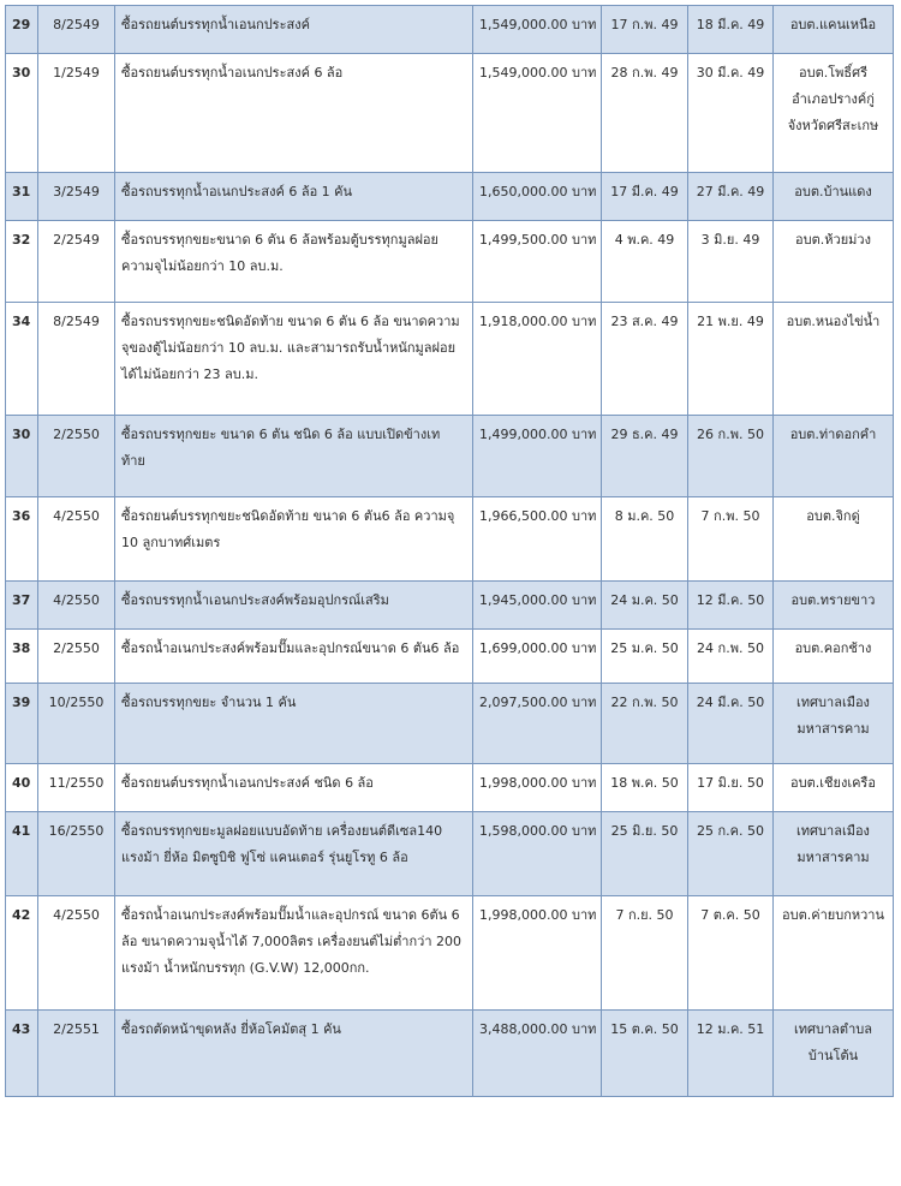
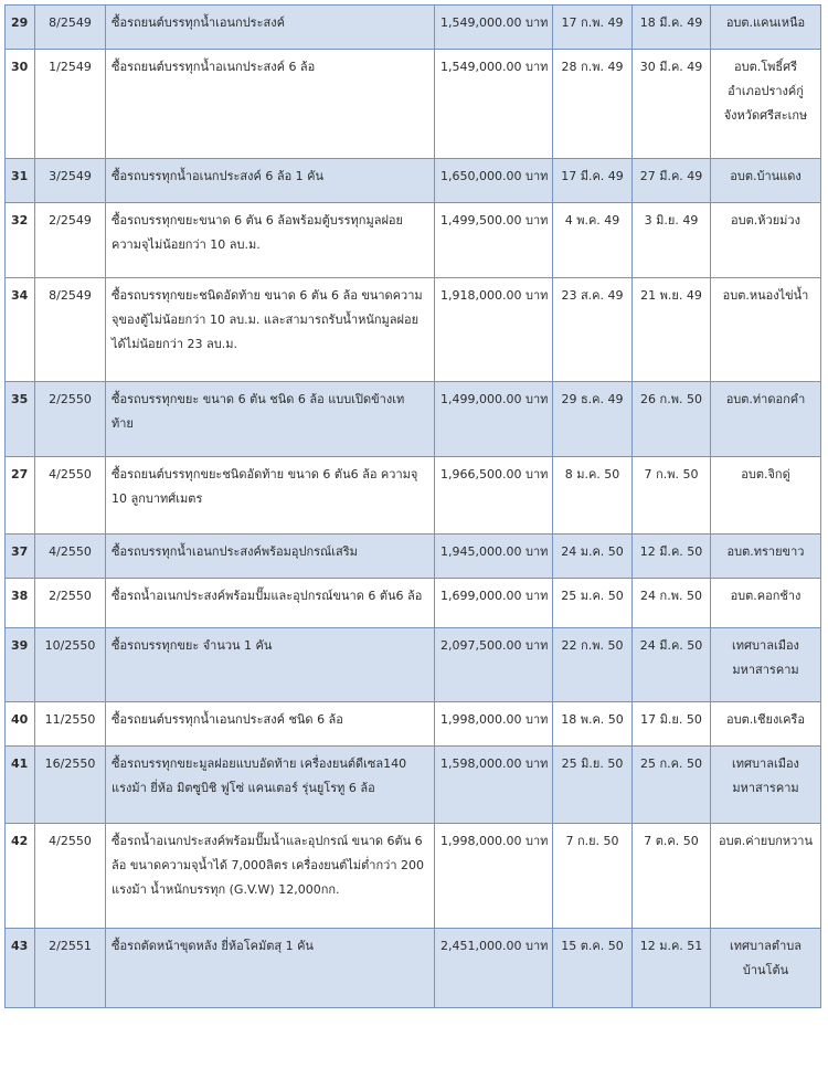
  29	8/2549	ซื้อรถยนต์บรรทุกน้ำเอนกประสงค์	1,549,000.00 บาท	17 ก.พ. 49	18 มี.ค. 49	อบต.แคนเหนือ
  30	1/2549	ซื้อรถยนต์บรรทุกน้ำอเนกประสงค์ 6 ล้อ	1,549,000.00 บาท	28 ก.พ. 49	30 มี.ค. 49	อบต.โพธิ์ศรีอำเภอปรางค์กู่จังหวัดศรีสะเกษ
  31	3/2549	ซื้อรถบรรทุกน้ำอเนกประสงค์ 6 ล้อ 1 คัน	1,650,000.00 บาท	17 มี.ค. 49	27 มี.ค. 49	อบต.บ้านแดง
  32	2/2549	ซื้อรถบรรทุกขยะขนาด 6 ตัน 6 ล้อพร้อมตู้บรรทุกมูลฝอยความจุไม่น้อยกว่า 10 ลบ.ม.	1,499,500.00 บาท	4 พ.ค. 49	3 มิ.ย. 49	อบต.ห้วยม่วง
  34	8/2549	ซื้อรถบรรทุกขยะชนิดอัดท้าย ขนาด 6 ตัน 6 ล้อ ขนาดความจุของตู้ไม่น้อยกว่า 10 ลบ.ม. และสามารถรับน้ำหนักมูลฝอยได้ไม่น้อยกว่า 23 ลบ.ม.	1,918,000.00 บาท	23 ส.ค. 49	21 พ.ย. 49	อบต.หนองไข่น้ำ
- 30	2/2550	ซื้อรถบรรทุกขยะ ขนาด 6 ตัน ชนิด 6 ล้อ แบบเปิดข้างเทท้าย	1,499,000.00 บาท	29 ธ.ค. 49	26 ก.พ. 50	อบต.ท่าดอกคำ
+ 35	2/2550	ซื้อรถบรรทุกขยะ ขนาด 6 ตัน ชนิด 6 ล้อ แบบเปิดข้างเทท้าย	1,499,000.00 บาท	29 ธ.ค. 49	26 ก.พ. 50	อบต.ท่าดอกคำ
- 36	4/2550	ซื้อรถยนต์บรรทุกขยะชนิดอัดท้าย ขนาด 6 ตัน6 ล้อ ความจุ10 ลูกบาทศ์เมตร	1,966,500.00 บาท	8 ม.ค. 50	7 ก.พ. 50	อบต.จิกดู่
+ 27	4/2550	ซื้อรถยนต์บรรทุกขยะชนิดอัดท้าย ขนาด 6 ตัน6 ล้อ ความจุ10 ลูกบาทศ์เมตร	1,966,500.00 บาท	8 ม.ค. 50	7 ก.พ. 50	อบต.จิกดู่
  37	4/2550	ซื้อรถบรรทุกน้ำเอนกประสงค์พร้อมอุปกรณ์เสริม	1,945,000.00 บาท	24 ม.ค. 50	12 มี.ค. 50	อบต.ทรายขาว
  38	2/2550	ซื้อรถน้ำอเนกประสงค์พร้อมปั๊มและอุปกรณ์ขนาด 6 ตัน6 ล้อ	1,699,000.00 บาท	25 ม.ค. 50	24 ก.พ. 50	อบต.คอกช้าง
  39	10/2550	ซื้อรถบรรทุกขยะ จำนวน 1 คัน	2,097,500.00 บาท	22 ก.พ. 50	24 มี.ค. 50	เทศบาลเมืองมหาสารคาม
  40	11/2550	ซื้อรถยนต์บรรทุกน้ำเอนกประสงค์ ชนิด 6 ล้อ	1,998,000.00 บาท	18 พ.ค. 50	17 มิ.ย. 50	อบต.เชียงเครือ
  41	16/2550	ซื้อรถบรรทุกขยะมูลฝอยแบบอัดท้าย เครื่องยนต์ดีเซล140แรงม้า ยี่ห้อ มิตซูบิชิ ฟูโซ่ แคนเตอร์ รุ่นยูโรทู 6 ล้อ	1,598,000.00 บาท	25 มิ.ย. 50	25 ก.ค. 50	เทศบาลเมืองมหาสารคาม
  42	4/2550	ซื้อรถน้ำอเนกประสงค์พร้อมปั๊มน้ำและอุปกรณ์ ขนาด 6ตัน 6ล้อ ขนาดความจุน้ำได้ 7,000ลิตร เครื่องยนต์ไม่ต่ำกว่า 200แรงม้า น้ำหนักบรรทุก (G.V.W) 12,000กก.	1,998,000.00 บาท	7 ก.ย. 50	7 ต.ค. 50	อบต.ค่ายบกหวาน
- 43	2/2551	ซื้อรถตัดหน้าขุดหลัง ยี่ห้อโคมัตสุ 1 คัน	3,488,000.00 บาท	15 ต.ค. 50	12 ม.ค. 51	เทศบาลตำบลบ้านโต้น
+ 43	2/2551	ซื้อรถตัดหน้าขุดหลัง ยี่ห้อโคมัตสุ 1 คัน	2,451,000.00 บาท	15 ต.ค. 50	12 ม.ค. 51	เทศบาลตำบลบ้านโต้น
